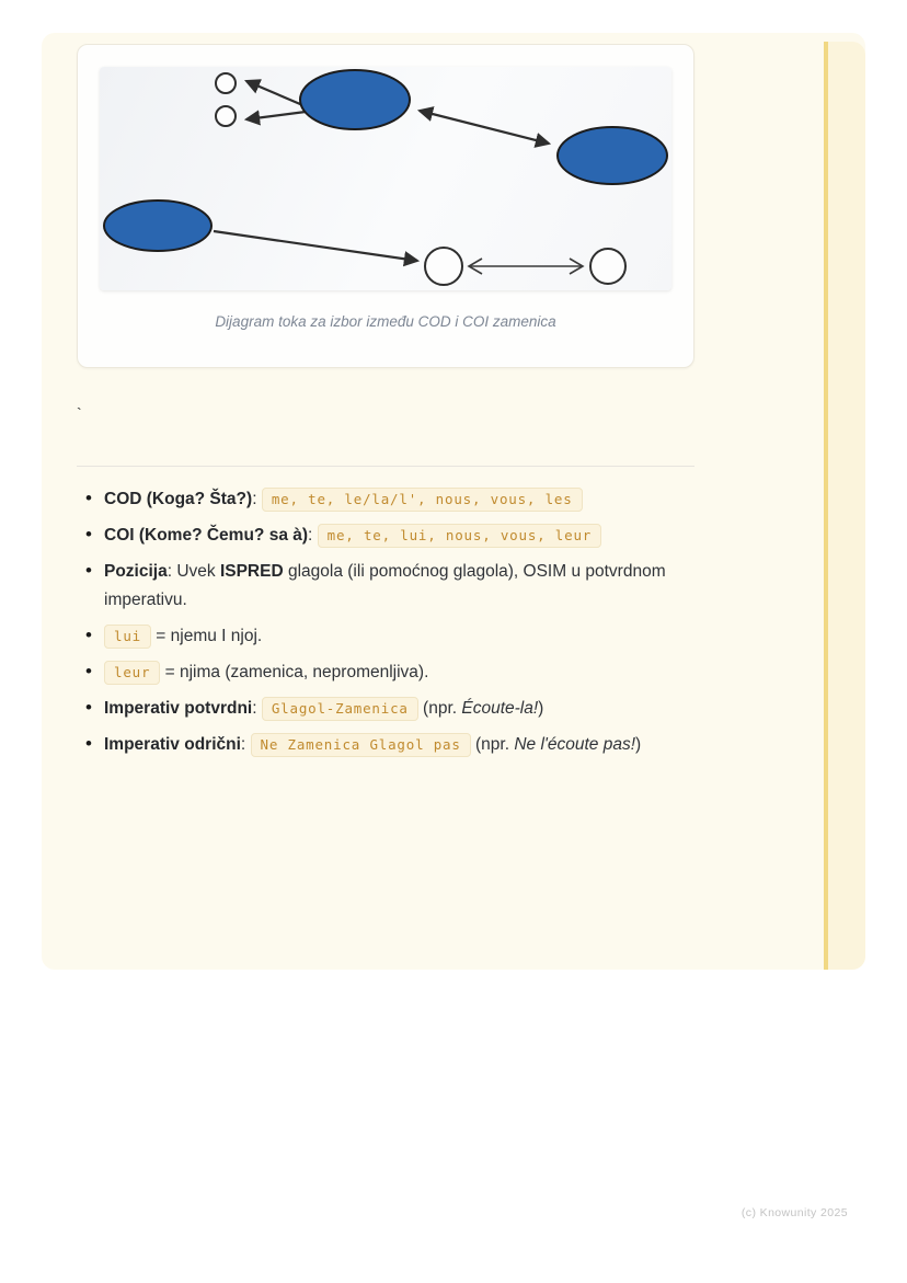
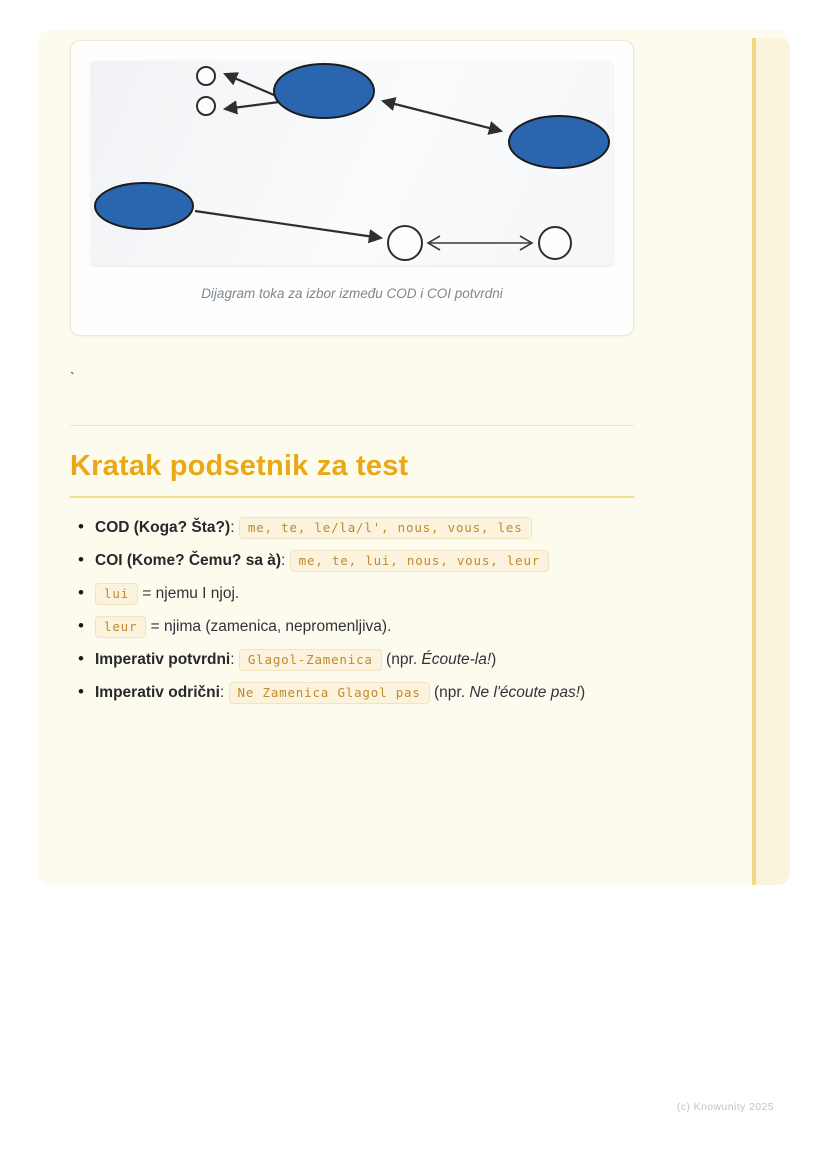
- Dijagram toka za izbor između COD i COI zamenica
+ Dijagram toka za izbor između COD i COI potvrdni
  `
+ Kratak podsetnik za test
  COD (Koga? Šta?): me, te, le/la/l', nous, vous, les
  COI (Kome? Čemu? sa à): me, te, lui, nous, vous, leur
- Pozicija: Uvek ISPRED glagola (ili pomoćnog glagola), OSIM u potvrdnom imperativu.
  lui = njemu I njoj.
  leur = njima (zamenica, nepromenljiva).
  Imperativ potvrdni: Glagol-Zamenica (npr. Écoute-la!)
  Imperativ odrični: Ne Zamenica Glagol pas (npr. Ne l'écoute pas!)
  (c) Knowunity 2025
